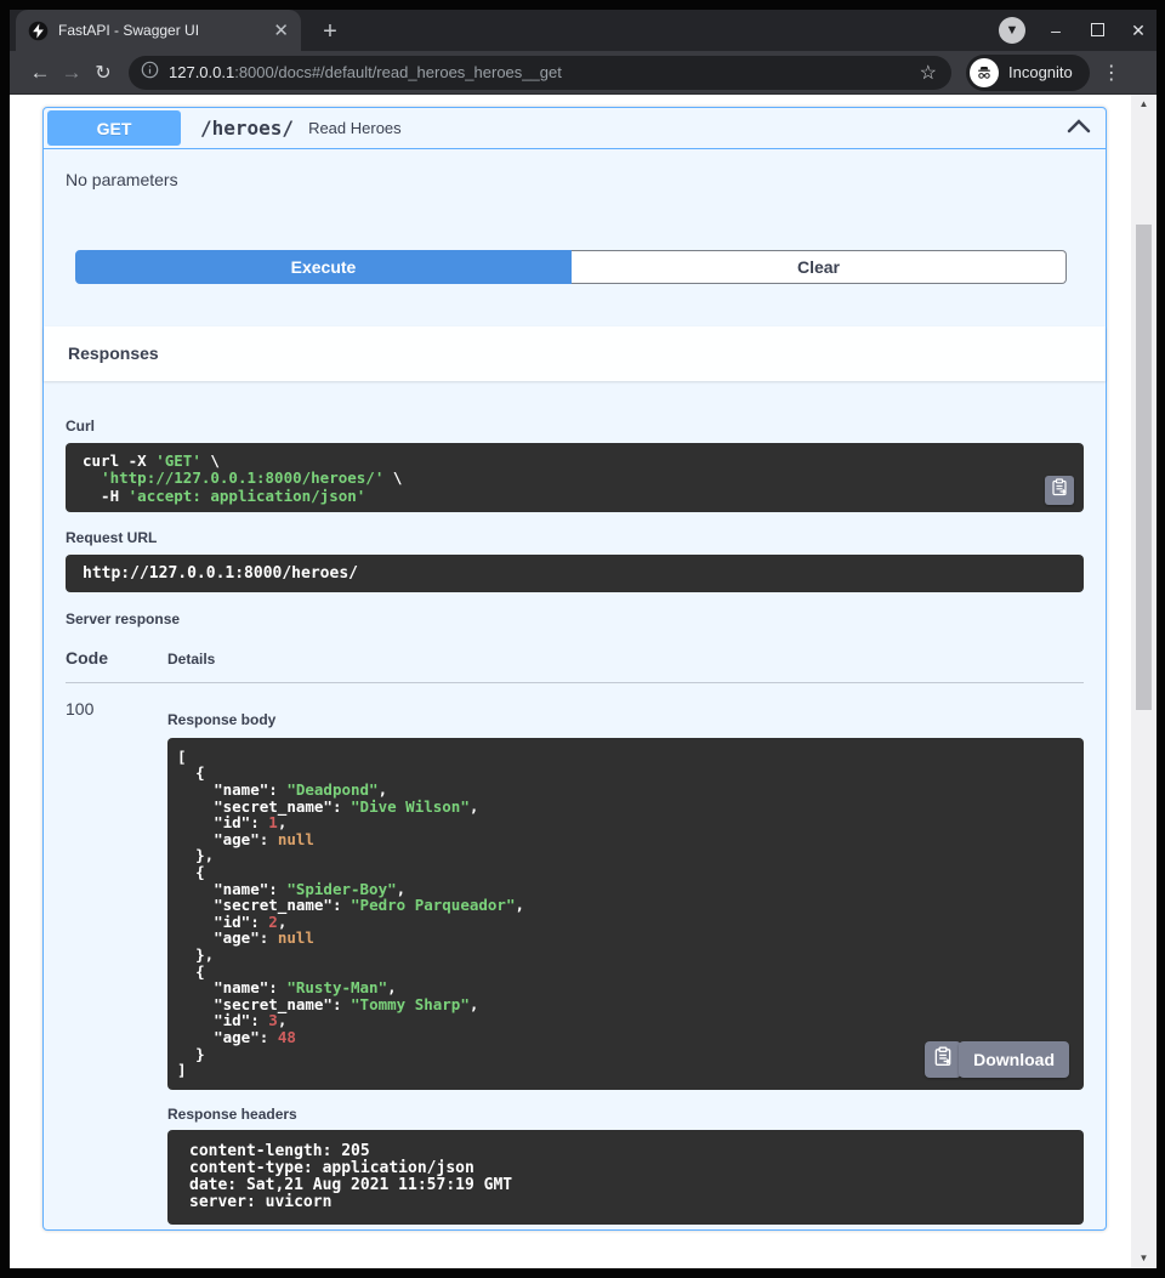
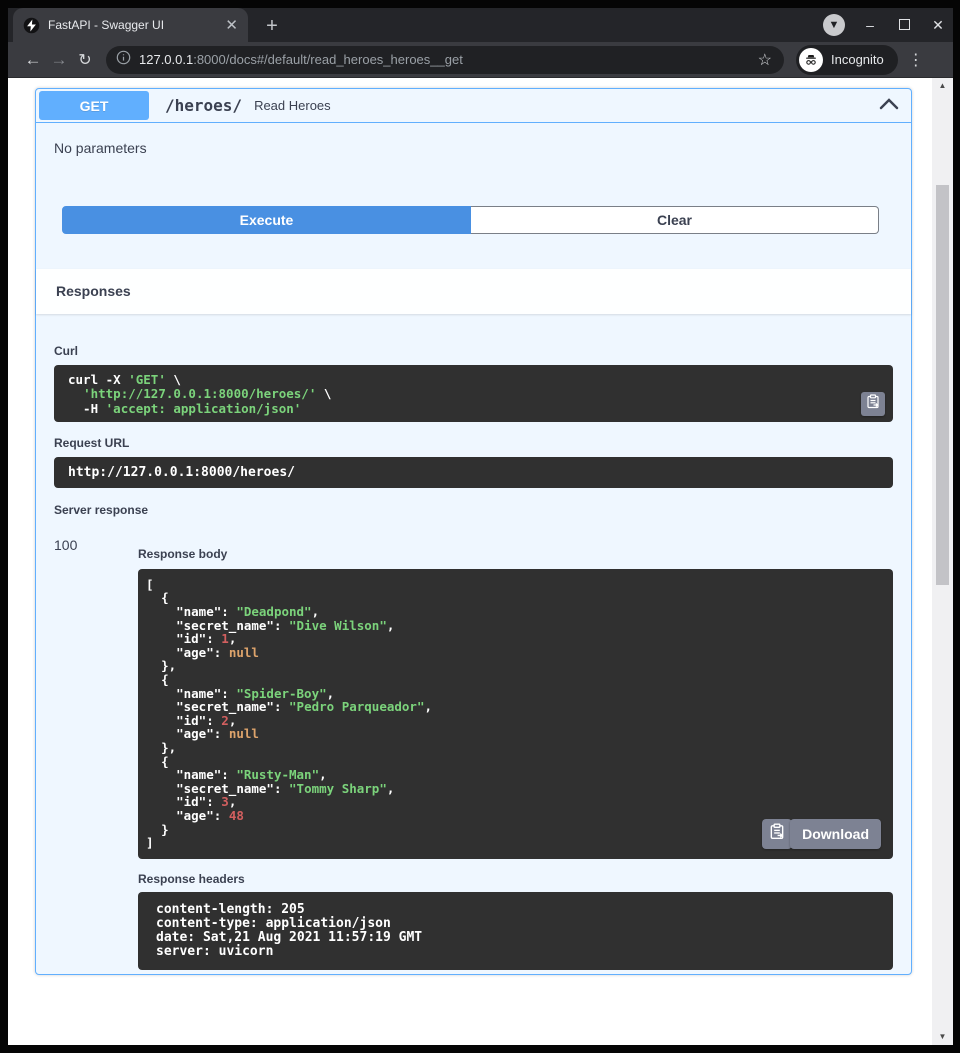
  FastAPI - Swagger UI
  ✕
  +
  ▼
  –
  ✕
  ←
  →
  ↻
  127.0.0.1:8000/docs#/default/read_heroes_heroes__get
  ☆
  Incognito
  ⋮
  GET
  /heroes/
  Read Heroes
  No parameters
  Execute
  Clear
  Responses
  Curl
  curl -X 'GET' \ 'http://127.0.0.1:8000/heroes/' \ -H 'accept: application/json'
  Request URL
  http://127.0.0.1:8000/heroes/
  Server response
- Code
- Details
  100
  Response body
  [ { "name": "Deadpond", "secret_name": "Dive Wilson", "id": 1, "age": null }, { "name": "Spider-Boy", "secret_name": "Pedro Parqueador", "id": 2, "age": null }, { "name": "Rusty-Man", "secret_name": "Tommy Sharp", "id": 3, "age": 48 } ]
  Download
  Response headers
  content-length: 205
  content-type: application/json
  date: Sat,21 Aug 2021 11:57:19 GMT
  server: uvicorn
  ▲
  ▼
